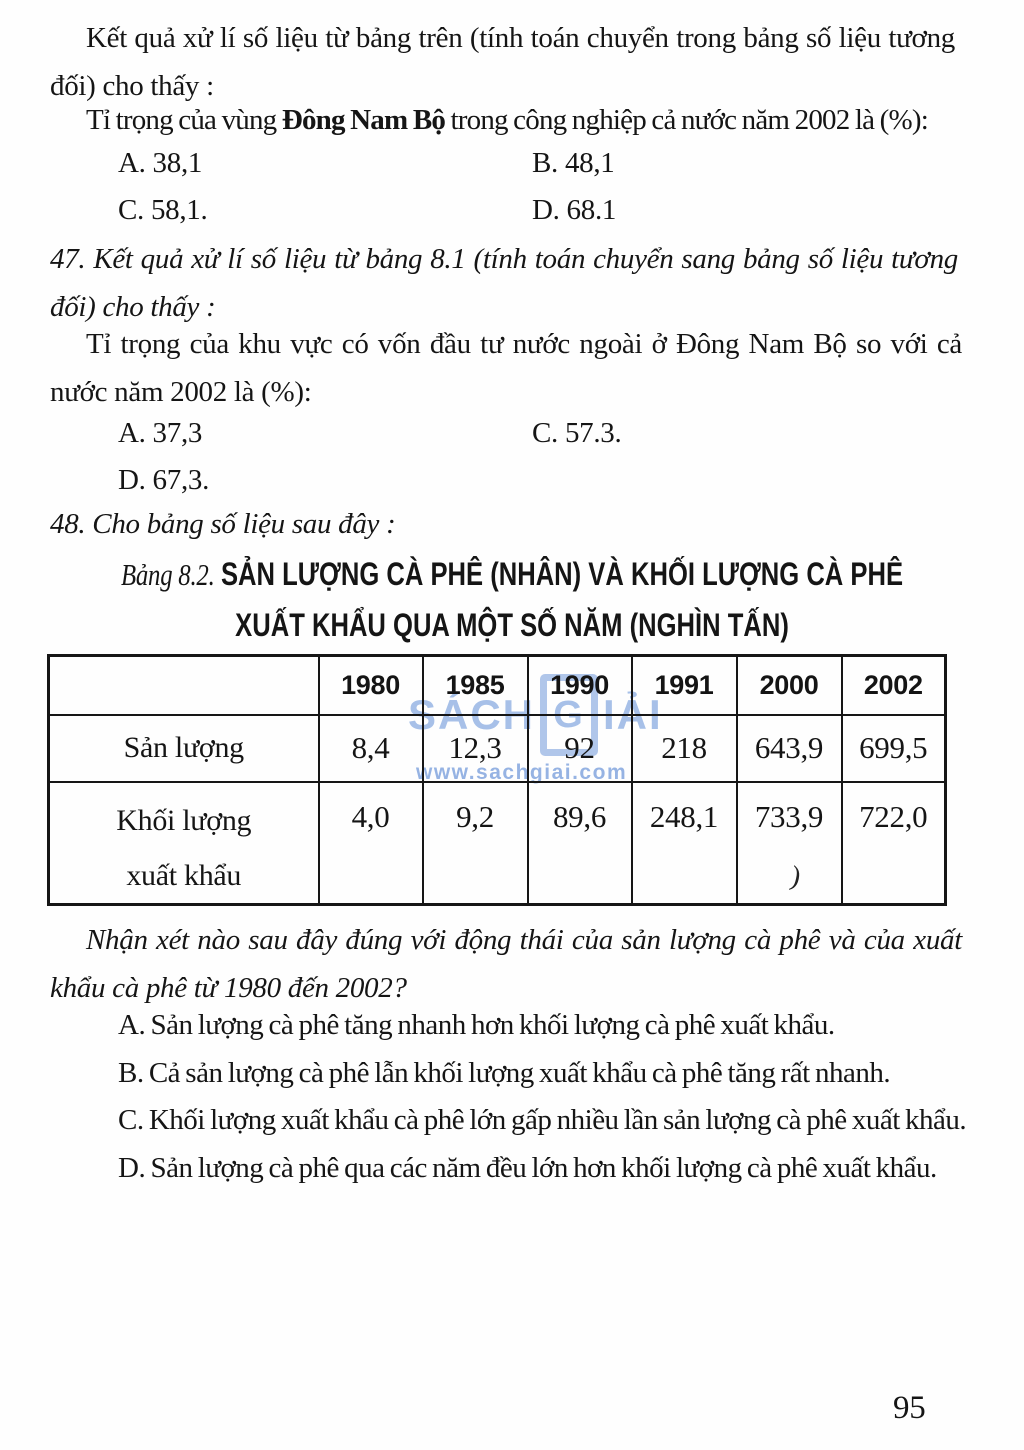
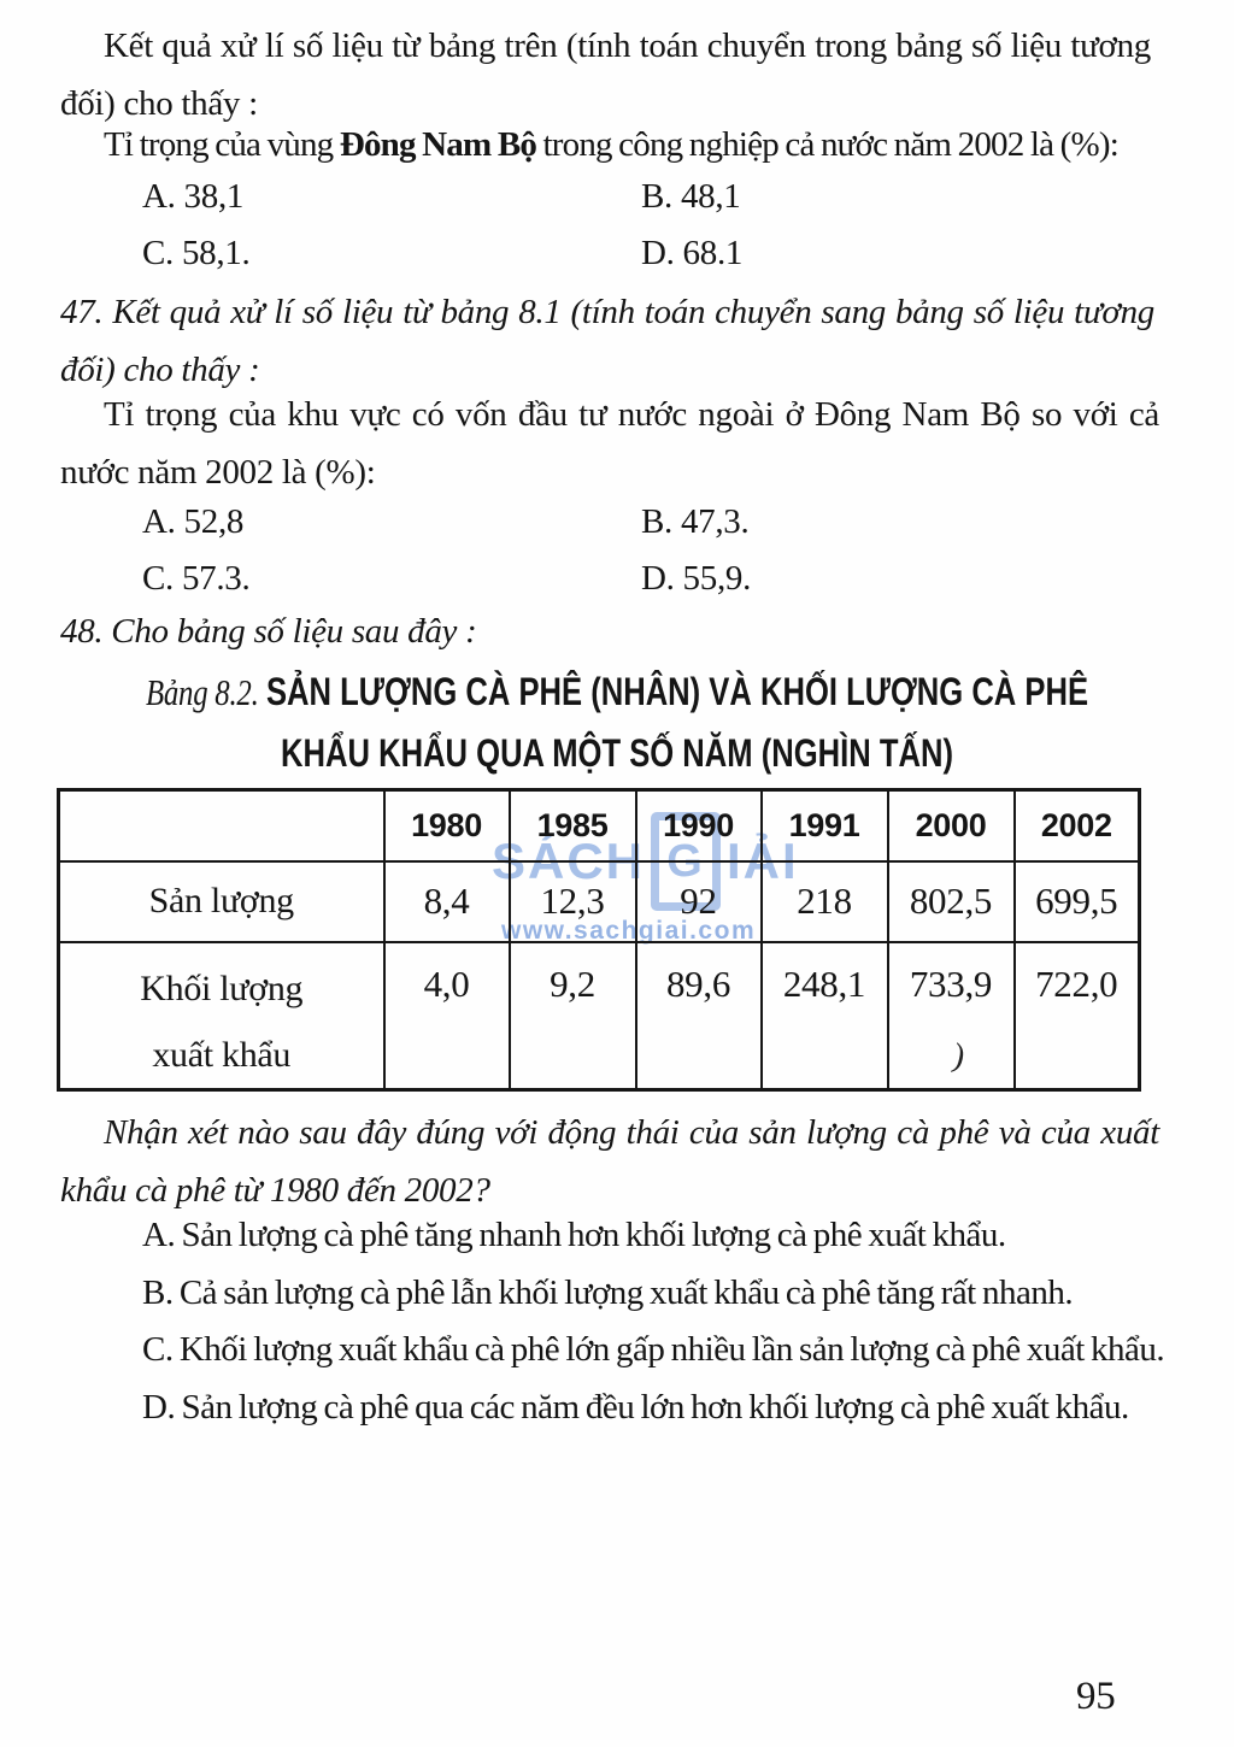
  Kết quả xử lí số liệu từ bảng trên (tính toán chuyển trong bảng số liệu tương đối) cho thấy :
  Tỉ trọng của vùng Đông Nam Bộ trong công nghiệp cả nước năm 2002 là (%):
  A. 38,1
  B. 48,1
  C. 58,1.
  D. 68.1
  47. Kết quả xử lí số liệu từ bảng 8.1 (tính toán chuyển sang bảng số liệu tương đối) cho thấy :
  Tỉ trọng của khu vực có vốn đầu tư nước ngoài ở Đông Nam Bộ so với cả nước năm 2002 là (%):
- A. 37,3
+ A. 52,8
+ B. 47,3.
  C. 57.3.
- D. 67,3.
+ D. 55,9.
  48. Cho bảng số liệu sau đây :
- Bảng 8.2. SẢN LƯỢNG CÀ PHÊ (NHÂN) VÀ KHỐI LƯỢNG CÀ PHÊ XUẤT KHẨU QUA MỘT SỐ NĂM (NGHÌN TẤN)
+ Bảng 8.2. SẢN LƯỢNG CÀ PHÊ (NHÂN) VÀ KHỐI LƯỢNG CÀ PHÊ KHẨU KHẨU QUA MỘT SỐ NĂM (NGHÌN TẤN)
  SÁCH
  G
  IẢI
  www.sachgiai.com
  	1980	1985	1990	1991	2000	2002
- Sản lượng	8,4	12,3	92	218	643,9	699,5
+ Sản lượng	8,4	12,3	92	218	802,5	699,5
  Nhận xét nào sau đây đúng với động thái của sản lượng cà phê và của xuất khẩu cà phê từ 1980 đến 2002?
  A. Sản lượng cà phê tăng nhanh hơn khối lượng cà phê xuất khẩu.
  B. Cả sản lượng cà phê lẫn khối lượng xuất khẩu cà phê tăng rất nhanh.
  C. Khối lượng xuất khẩu cà phê lớn gấp nhiều lần sản lượng cà phê xuất khẩu.
  D. Sản lượng cà phê qua các năm đều lớn hơn khối lượng cà phê xuất khẩu.
  95
